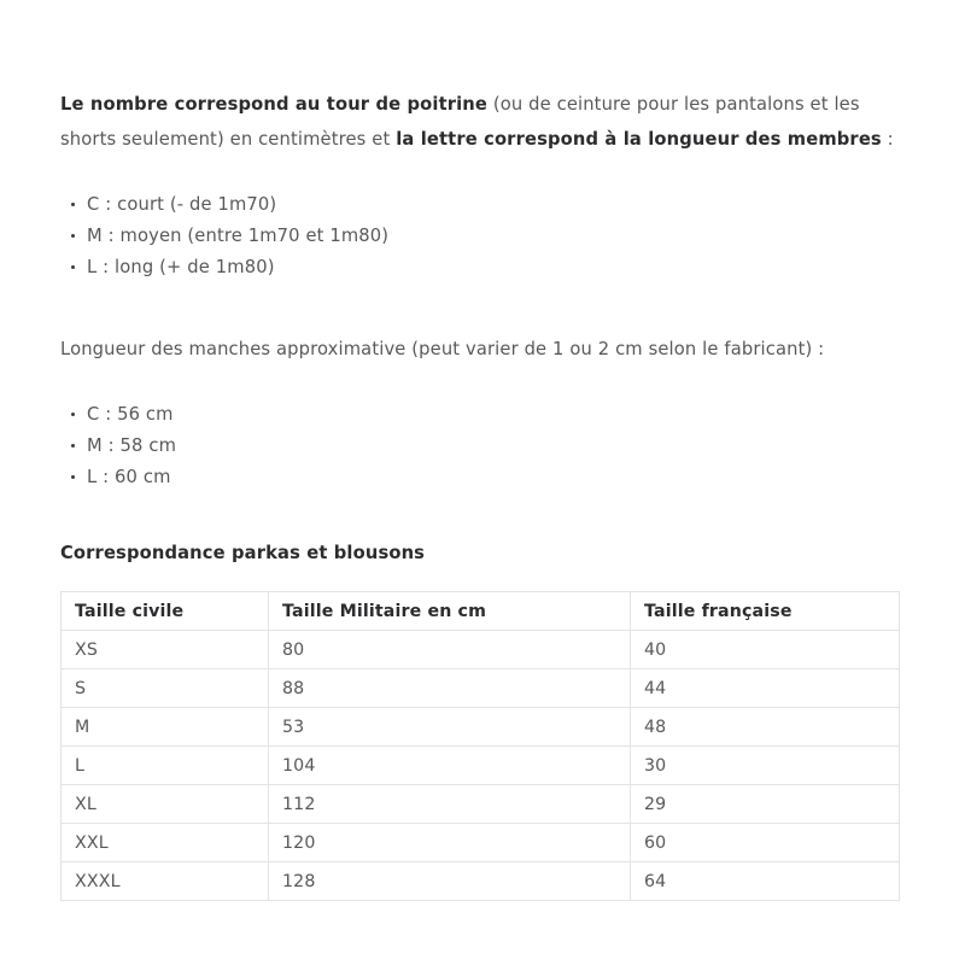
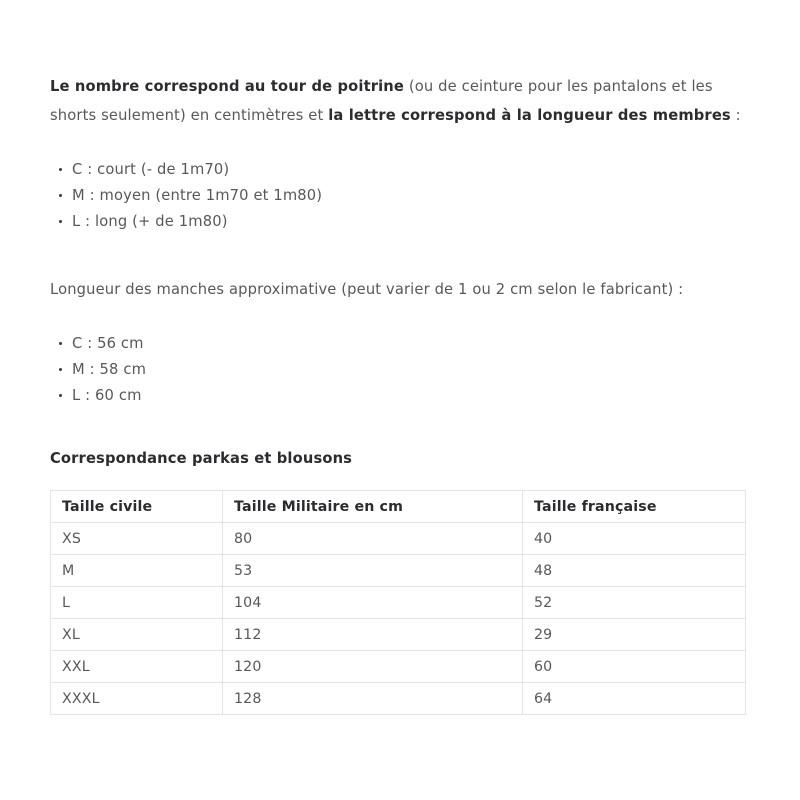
  Le nombre correspond au tour de poitrine (ou de ceinture pour les pantalons et les shorts seulement) en centimètres et la lettre correspond à la longueur des membres :
  C : court (- de 1m70)
  M : moyen (entre 1m70 et 1m80)
  L : long (+ de 1m80)
  Longueur des manches approximative (peut varier de 1 ou 2 cm selon le fabricant) :
  C : 56 cm
  M : 58 cm
  L : 60 cm
  Correspondance parkas et blousons
  Taille civile	Taille Militaire en cm	Taille française
  XS	80	40
- S	88	44
  M	53	48
- L	104	30
+ L	104	52
  XL	112	29
  XXL	120	60
  XXXL	128	64
